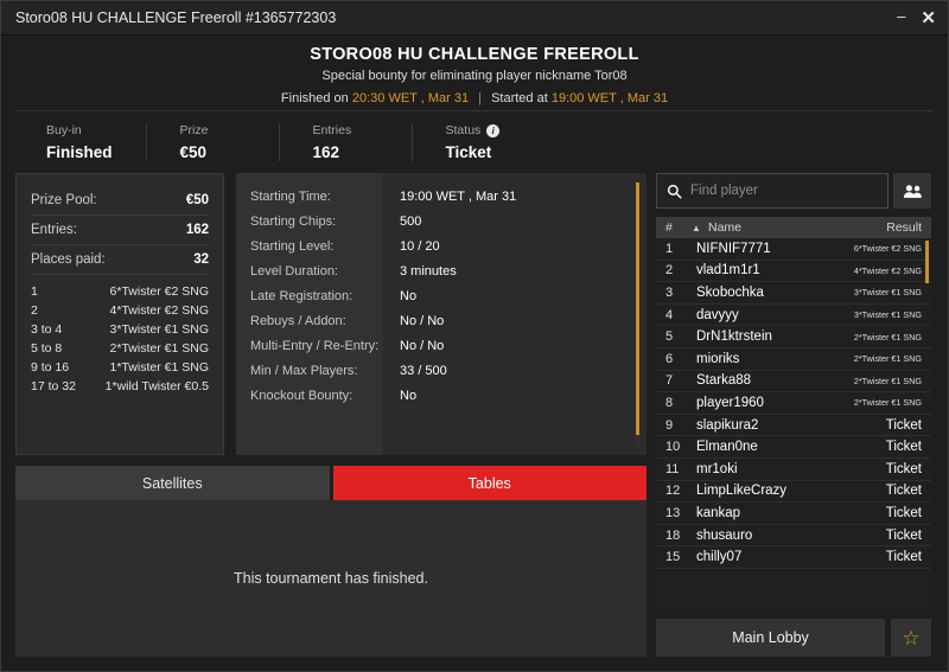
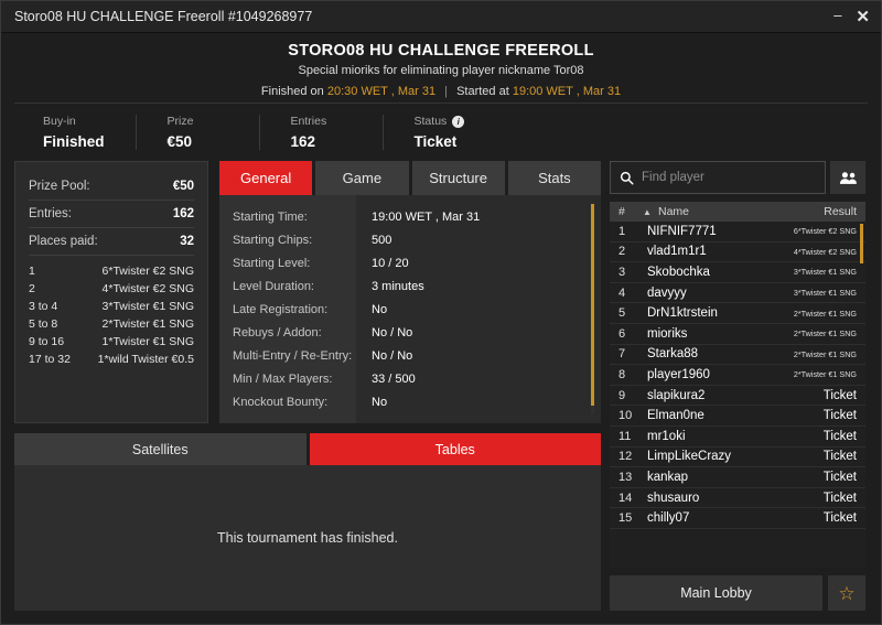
- Storo08 HU CHALLENGE Freeroll #1365772303
+ Storo08 HU CHALLENGE Freeroll #1049268977
  –
  ✕
  STORO08 HU CHALLENGE FREEROLL
- Special bounty for eliminating player nickname Tor08
+ Special mioriks for eliminating player nickname Tor08
  Finished on 20:30 WET , Mar 31 | Started at 19:00 WET , Mar 31
  Buy-in
  Finished
  Prize
  €50
  Entries
  162
  Status
  i
  Ticket
  Prize Pool:
  €50
  Entries:
  162
  Places paid:
  32
  1
  6*Twister €2 SNG
  2
  4*Twister €2 SNG
  3 to 4
  3*Twister €1 SNG
  5 to 8
  2*Twister €1 SNG
  9 to 16
  1*Twister €1 SNG
  17 to 32
  1*wild Twister €0.5
+ General
+ Game
+ Structure
+ Stats
  Starting Time:
  Starting Chips:
  Starting Level:
  Level Duration:
  Late Registration:
  Rebuys / Addon:
  Multi-Entry / Re-Entry:
  Min / Max Players:
  Knockout Bounty:
  19:00 WET , Mar 31
  500
  10 / 20
  3 minutes
  No
  No / No
  No / No
  33 / 500
  No
  Satellites
  Tables
  This tournament has finished.
  Find player
  #
  ▲
  Name
  Result
  1
  NIFNIF7771
  6*Twister €2 SNG
  2
  vlad1m1r1
  4*Twister €2 SNG
  3
  Skobochka
  3*Twister €1 SNG
  4
  davyyy
  3*Twister €1 SNG
  5
  DrN1ktrstein
  2*Twister €1 SNG
  6
  mioriks
  2*Twister €1 SNG
  7
  Starka88
  2*Twister €1 SNG
  8
  player1960
  2*Twister €1 SNG
  9
  slapikura2
  Ticket
  10
  Elman0ne
  Ticket
  11
  mr1oki
  Ticket
  12
  LimpLikeCrazy
  Ticket
  13
  kankap
  Ticket
- 18
+ 14
  shusauro
  Ticket
  15
  chilly07
  Ticket
  Main Lobby
  ☆
